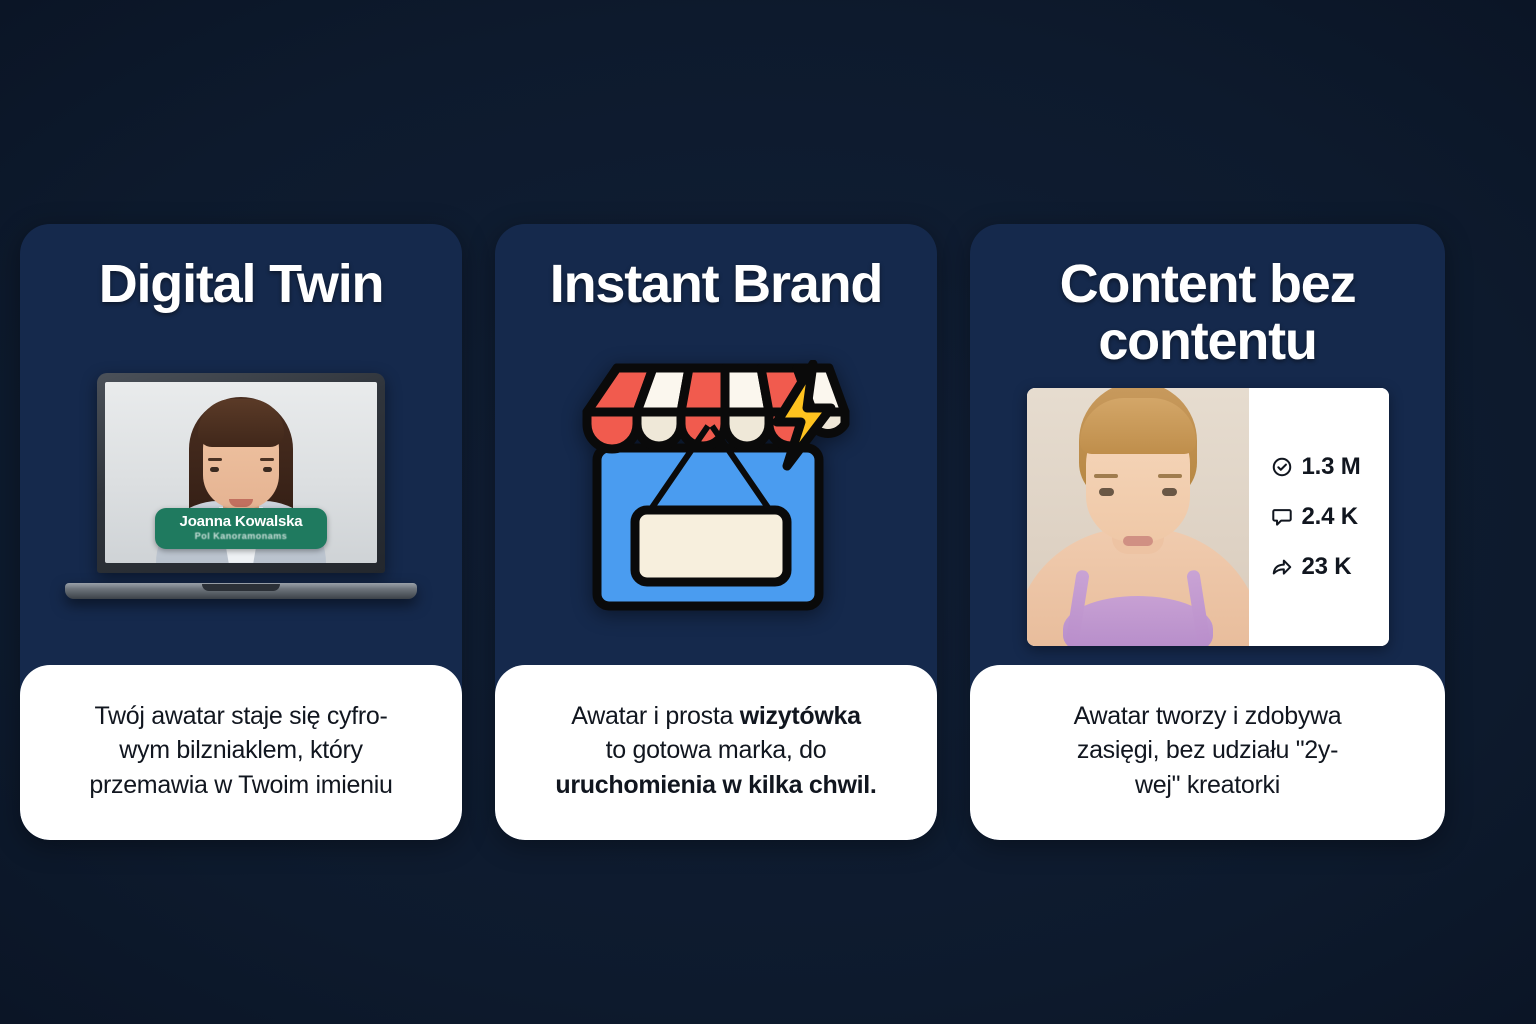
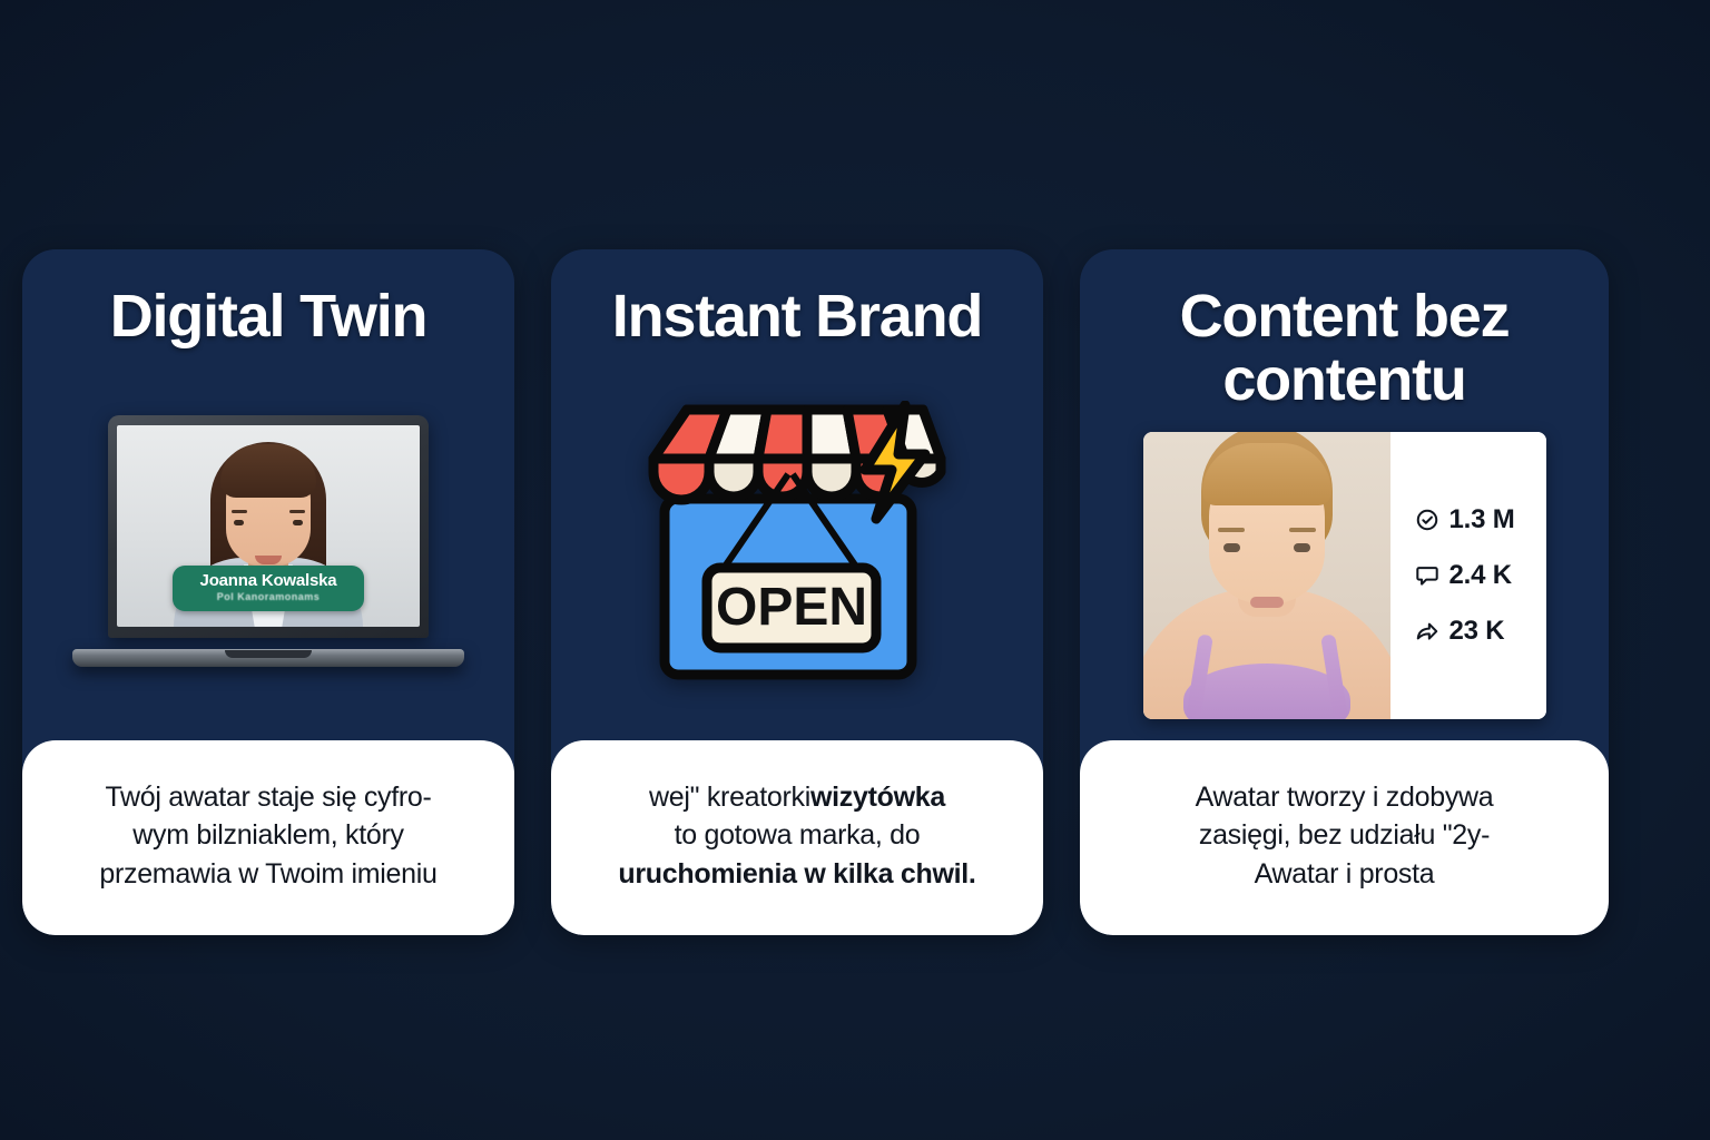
  Digital Twin
  Joanna Kowalska
  Pol Kanoramonams
  Twój awatar staje się cyfro-
  wym bilzniaklem, który
  przemawia w Twoim imieniu
  Instant Brand
+ OPEN
- Awatar i prosta wizytówka
+ wej" kreatorkiwizytówka
  to gotowa marka, do
  uruchomienia w kilka chwil.
  Content bez contentu
  1.3 M
  2.4 K
  23 K
  Awatar tworzy i zdobywa
  zasięgi, bez udziału "2y-
- wej" kreatorki
+ Awatar i prosta
